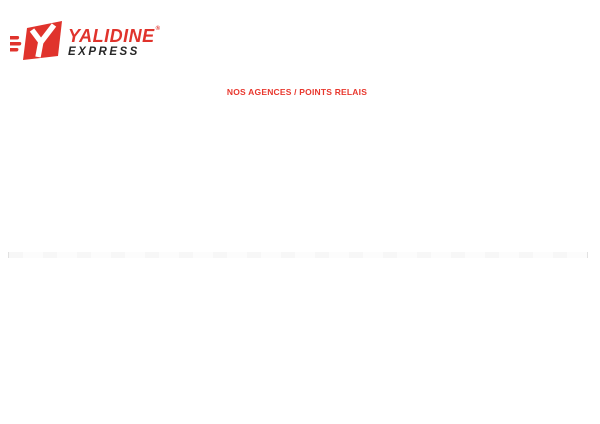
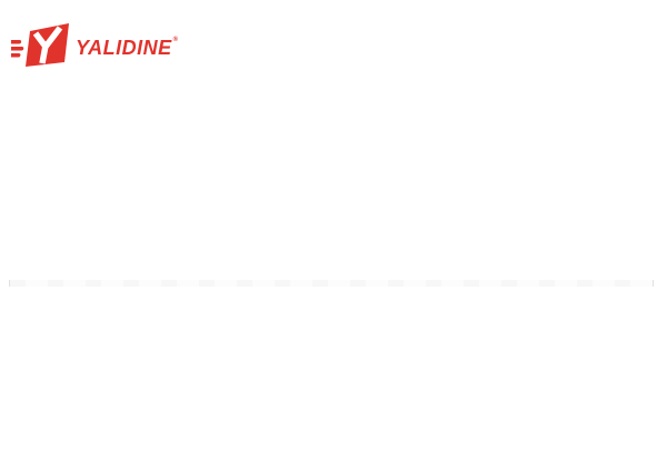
  YALIDINE
- EXPRESS
- NOS AGENCES / POINTS RELAIS
